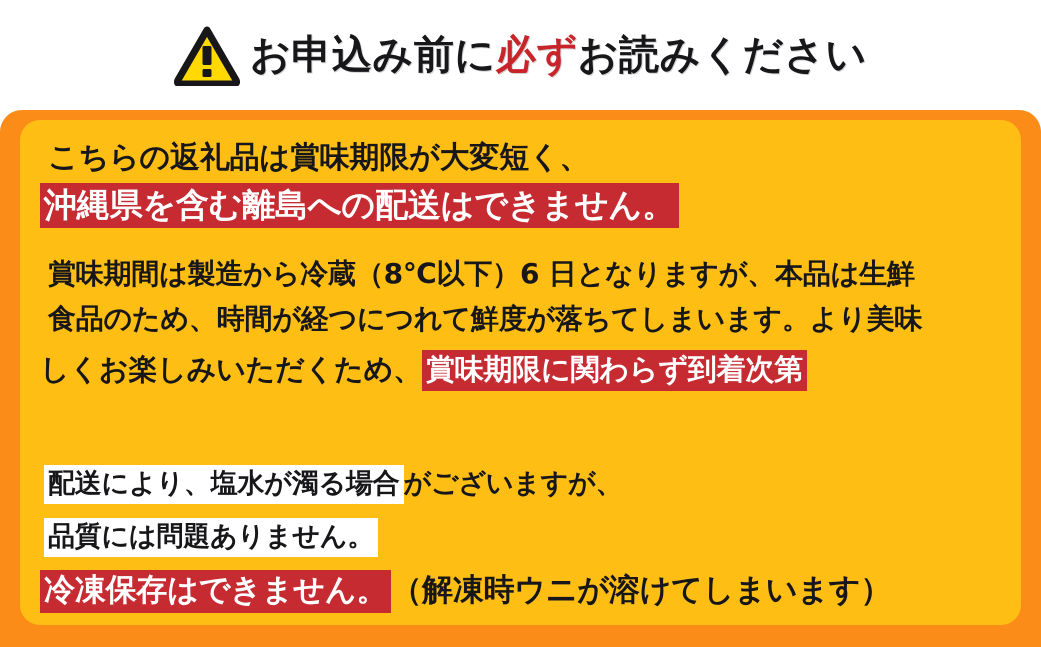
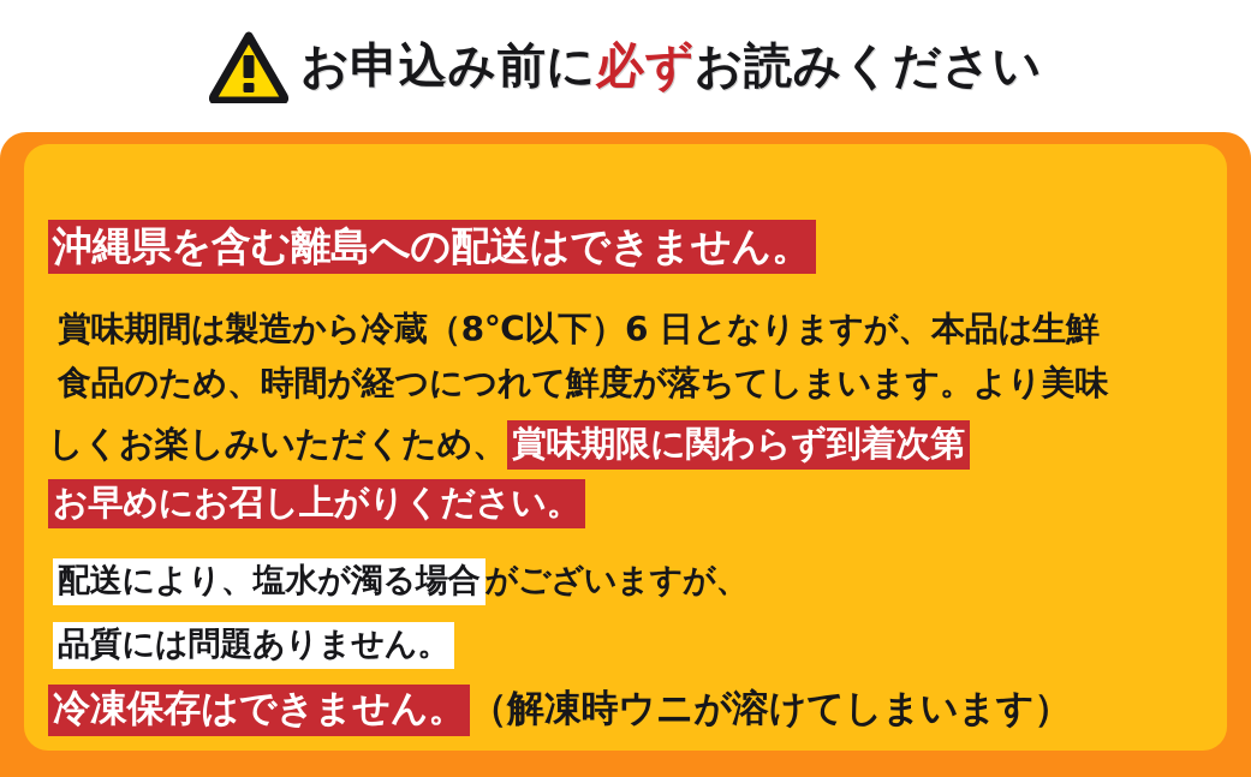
  お申込み前に必ずお読みください
- こちらの返礼品は賞味期限が大変短く、
  沖縄県を含む離島への配送はできません。
  賞味期間は製造から冷蔵（8℃以下）6 日となりますが、本品は生鮮
  食品のため、時間が経つにつれて鮮度が落ちてしまいます。より美味
  しくお楽しみいただくため、賞味期限に関わらず到着次第
+ お早めにお召し上がりください。
  配送により、塩水が濁る場合 がございますが、
  品質には問題ありません。
  冷凍保存はできません。（解凍時ウニが溶けてしまいます）
